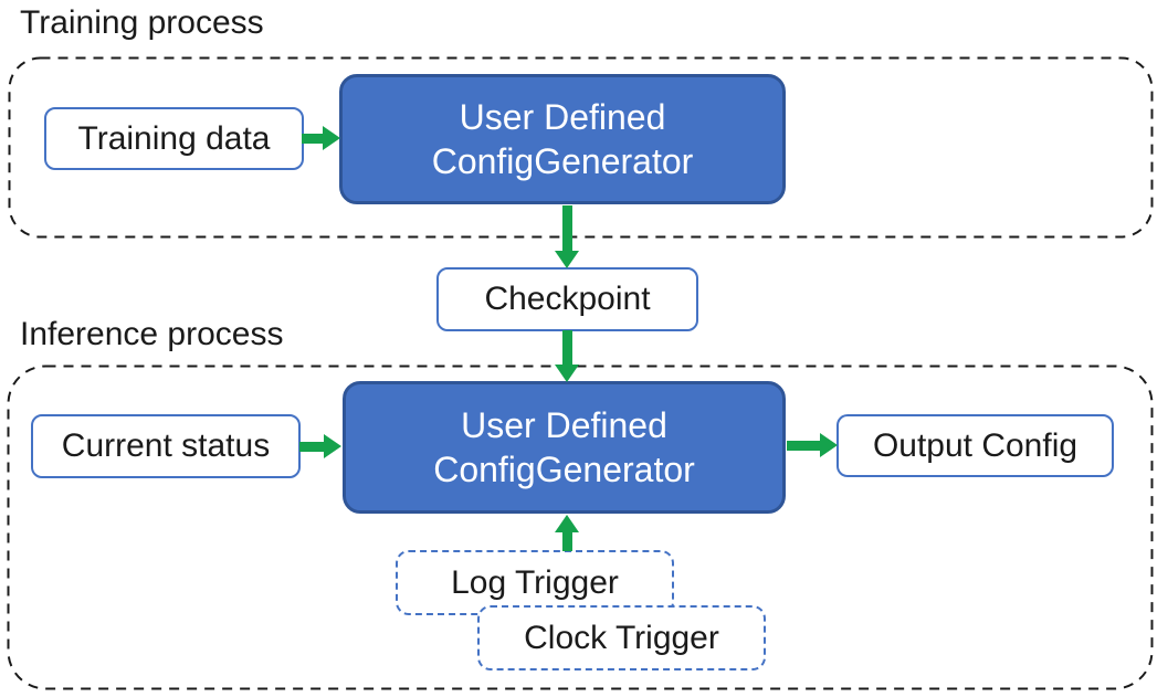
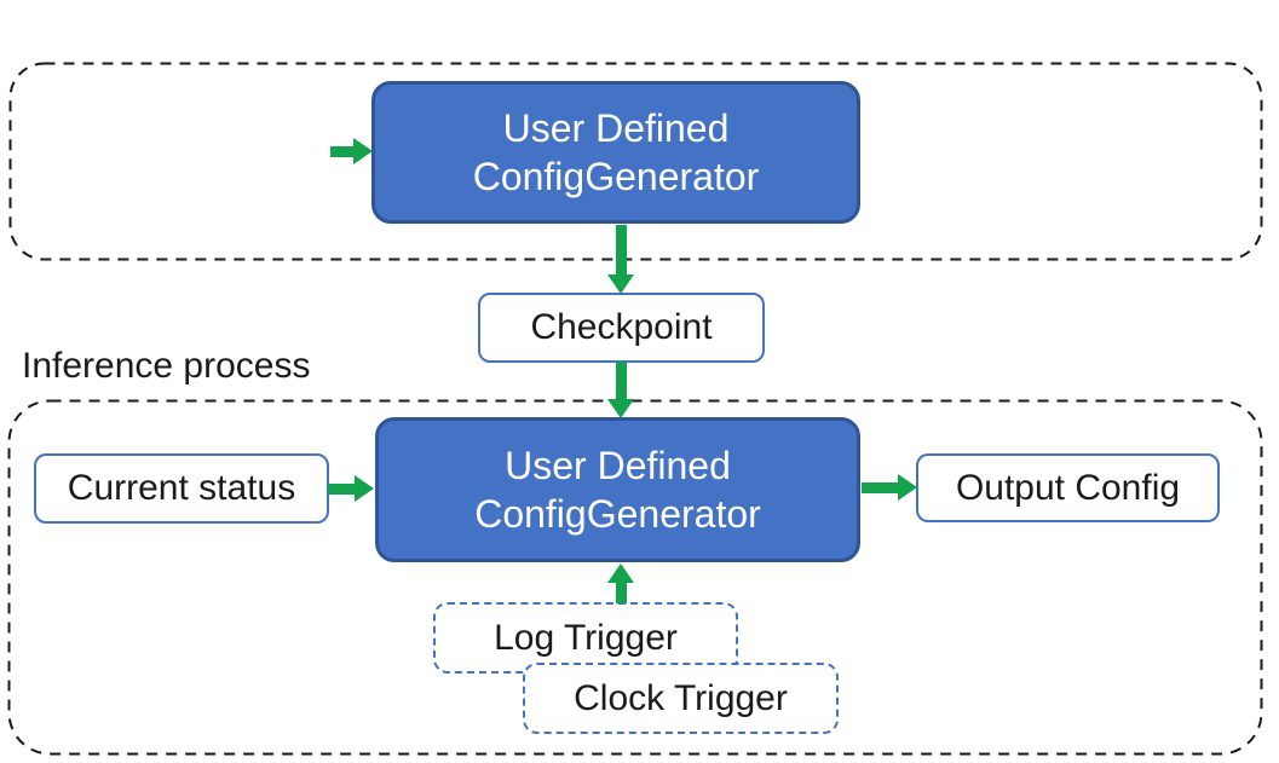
- Training process
- Training data
  User Defined
  ConfigGenerator
  Checkpoint
  Inference process
  Current status
  User Defined
  ConfigGenerator
  Output Config
  Log Trigger
  Clock Trigger
